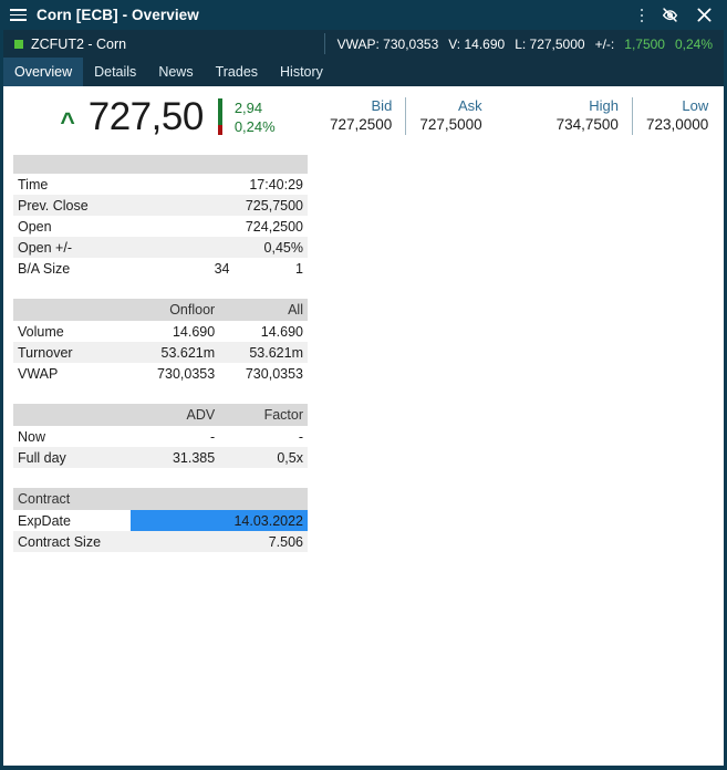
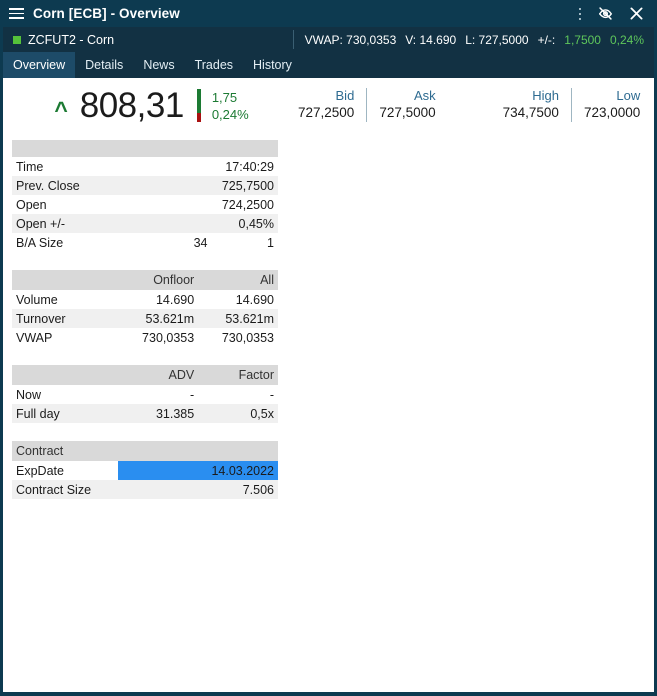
  Corn [ECB] - Overview
  ZCFUT2 - Corn
  VWAP: 730,0353
  V: 14.690
  L: 727,5000
  +/-:
  1,7500
  0,24%
  Overview
  Details
  News
  Trades
  History
  ^
- 727,50
+ 808,31
- 2,94
+ 1,75
  0,24%
  Bid
  727,2500
  Ask
  727,5000
  High
  734,7500
  Low
  723,0000
  Time		17:40:29
  Prev. Close		725,7500
  Open		724,2500
  Open +/-		0,45%
  B/A Size	34	1
  	Onfloor	All
  Volume	14.690	14.690
  Turnover	53.621m	53.621m
  VWAP	730,0353	730,0353
  	ADV	Factor
  Now	-	-
  Full day	31.385	0,5x
  Contract
  ExpDate	14.03.2022
  Contract Size	7.506
